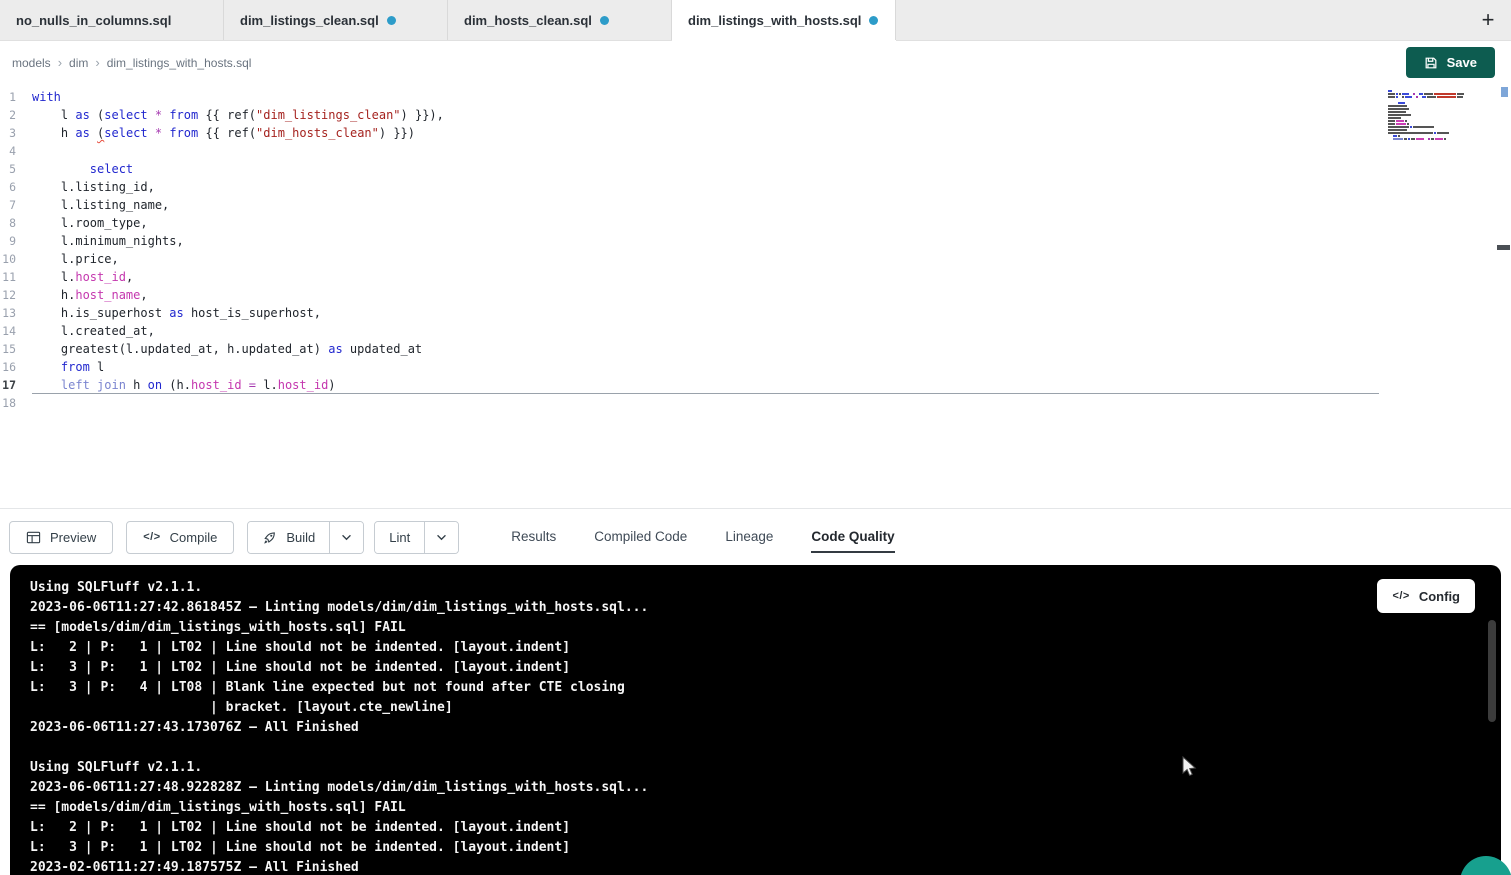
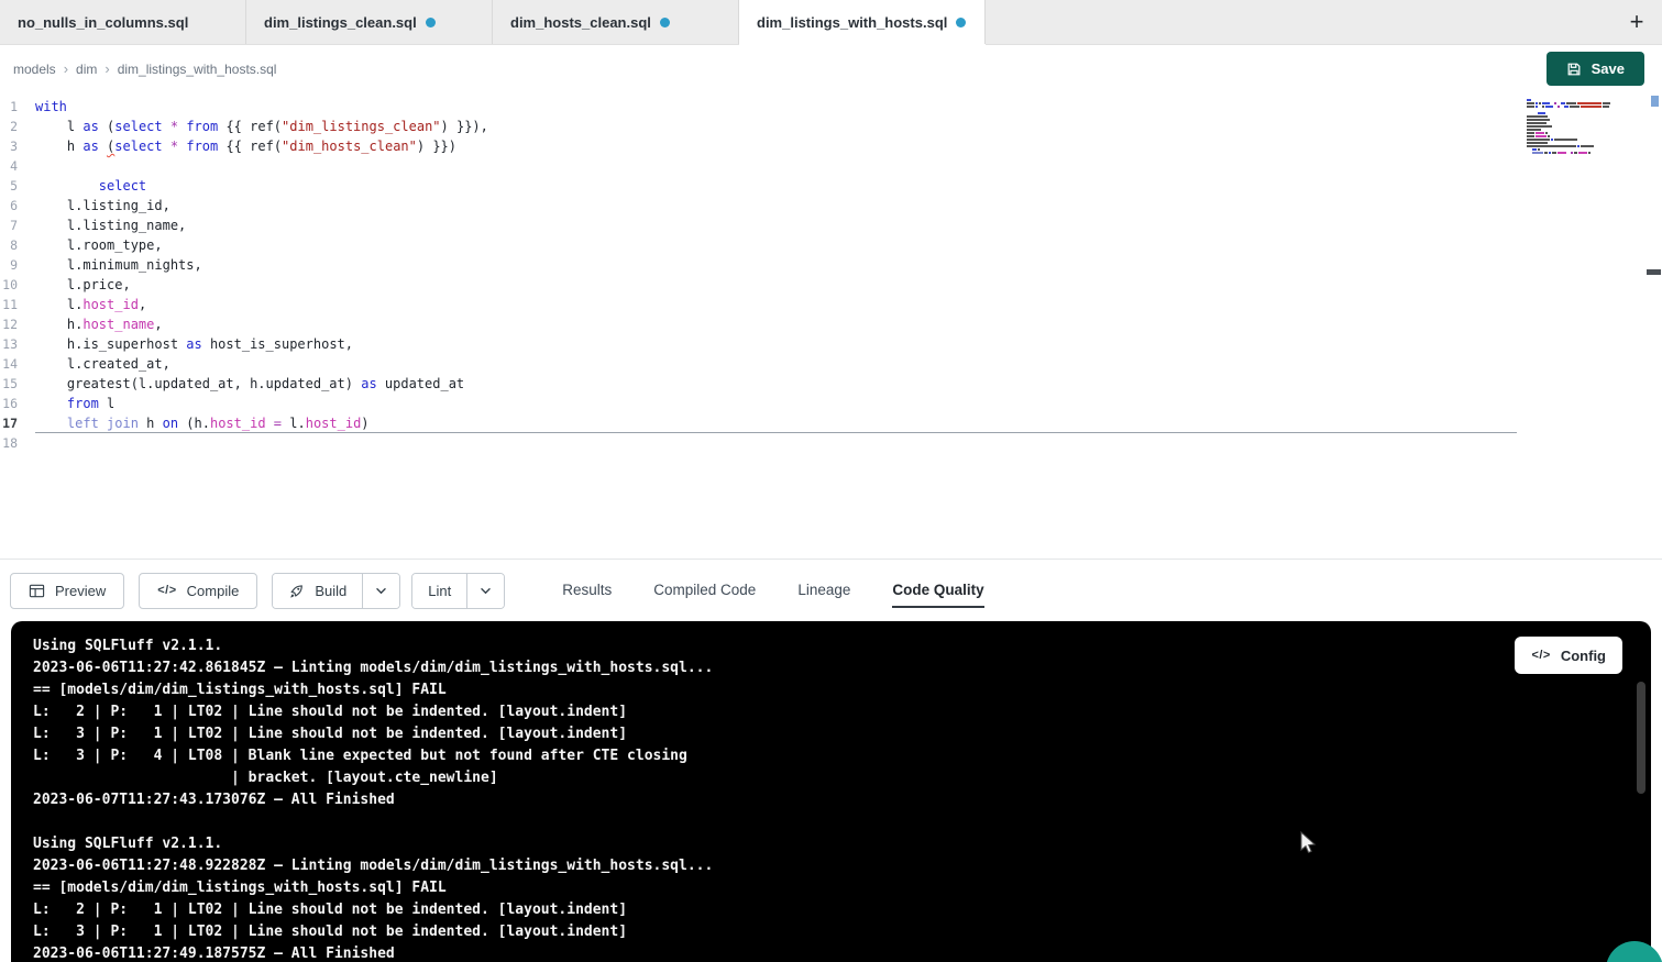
  no_nulls_in_columns.sql
  dim_listings_clean.sql
  dim_hosts_clean.sql
  dim_listings_with_hosts.sql
  +
  models
  ›
  dim
  ›
  dim_listings_with_hosts.sql
  Save
  1
  with
  2
  l as (select * from {{ ref("dim_listings_clean") }}),
  3
  h as (select * from {{ ref("dim_hosts_clean") }})
  4
  5
  select
  6
  l.listing_id,
  7
  l.listing_name,
  8
  l.room_type,
  9
  l.minimum_nights,
  10
  l.price,
  11
  l.host_id,
  12
  h.host_name,
  13
  h.is_superhost as host_is_superhost,
  14
  l.created_at,
  15
  greatest(l.updated_at, h.updated_at) as updated_at
  16
  from l
  17
  left join h on (h.host_id = l.host_id)
  18
  Preview
  </>
  Compile
  Build
  Lint
  Results
  Compiled Code
  Lineage
  Code Quality
  Using SQLFluff v2.1.1.
  2023-06-06T11:27:42.861845Z — Linting models/dim/dim_listings_with_hosts.sql...
  == [models/dim/dim_listings_with_hosts.sql] FAIL
  L: 2 | P: 1 | LT02 | Line should not be indented. [layout.indent]
  L: 3 | P: 1 | LT02 | Line should not be indented. [layout.indent]
  L: 3 | P: 4 | LT08 | Blank line expected but not found after CTE closing
  | bracket. [layout.cte_newline]
- 2023-06-06T11:27:43.173076Z — All Finished
+ 2023-06-07T11:27:43.173076Z — All Finished
  Using SQLFluff v2.1.1.
  2023-06-06T11:27:48.922828Z — Linting models/dim/dim_listings_with_hosts.sql...
  == [models/dim/dim_listings_with_hosts.sql] FAIL
  L: 2 | P: 1 | LT02 | Line should not be indented. [layout.indent]
  L: 3 | P: 1 | LT02 | Line should not be indented. [layout.indent]
- 2023-02-06T11:27:49.187575Z — All Finished
+ 2023-06-06T11:27:49.187575Z — All Finished
  </>
  Config
